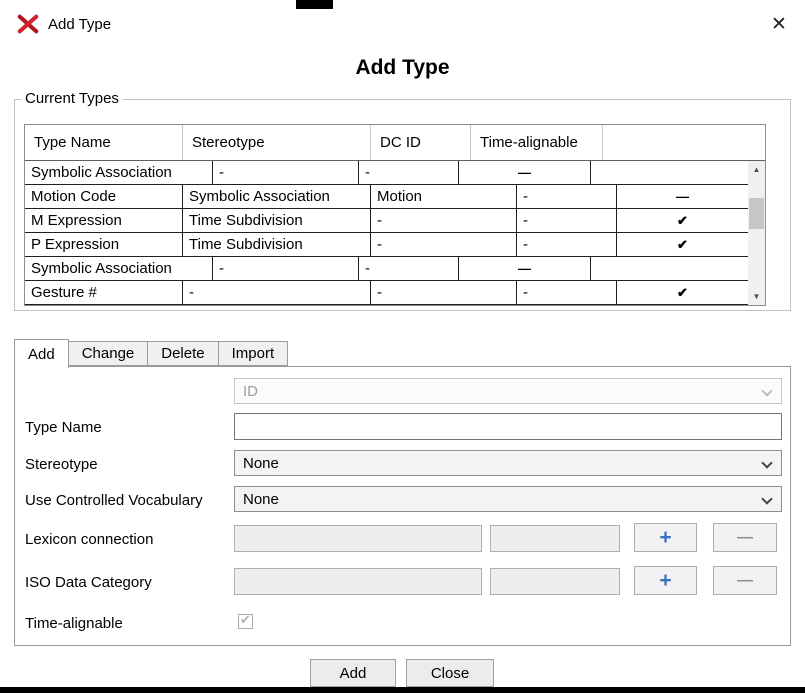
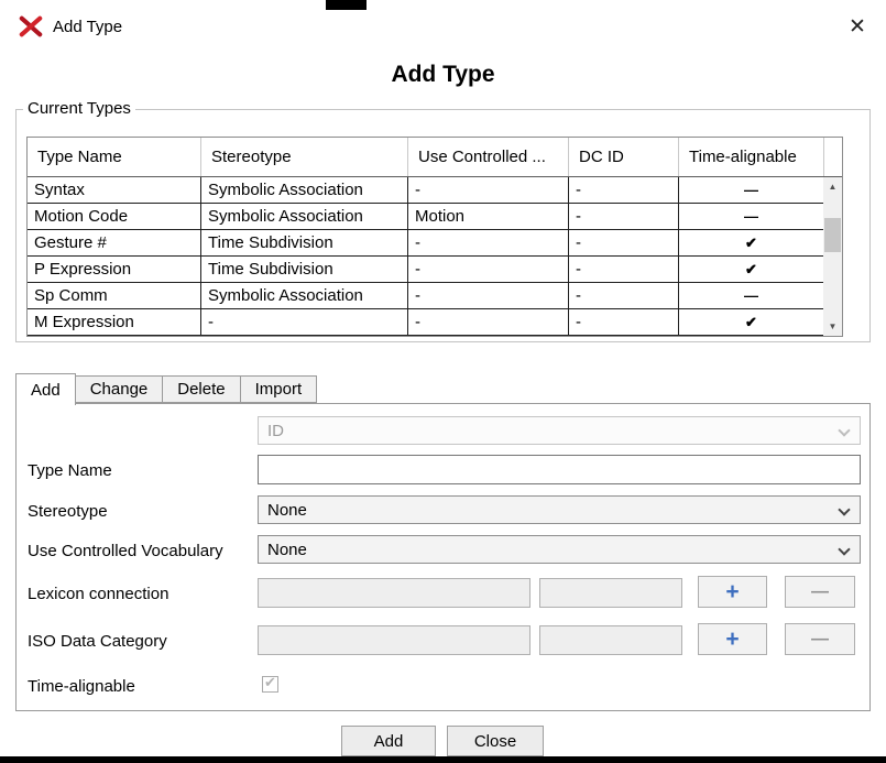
  Add Type
  ✕
  Add Type
  Current Types
  Type Name
  Stereotype
+ Use Controlled ...
  DC ID
  Time-alignable
+ Syntax
  Symbolic Association
  -
  -
  —
  Motion Code
  Symbolic Association
  Motion
  -
  —
- M Expression
+ Gesture #
  Time Subdivision
  -
  -
  ✔
  P Expression
  Time Subdivision
  -
  -
  ✔
+ Sp Comm
  Symbolic Association
  -
  -
  —
- Gesture #
+ M Expression
  -
  -
  -
  ✔
  ▲
  ▼
  Add
  Change
  Delete
  Import
  ID
  Type Name
  Stereotype
  None
  Use Controlled Vocabulary
  None
  Lexicon connection
  +
  —
  ISO Data Category
  +
  —
  Time-alignable
  ✔
  Add
  Close
